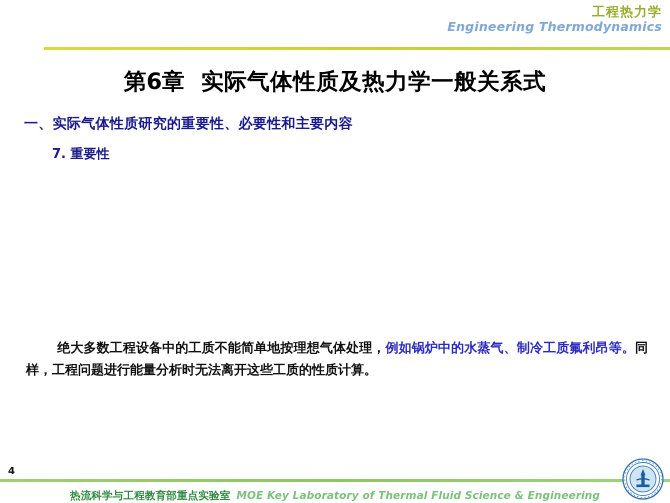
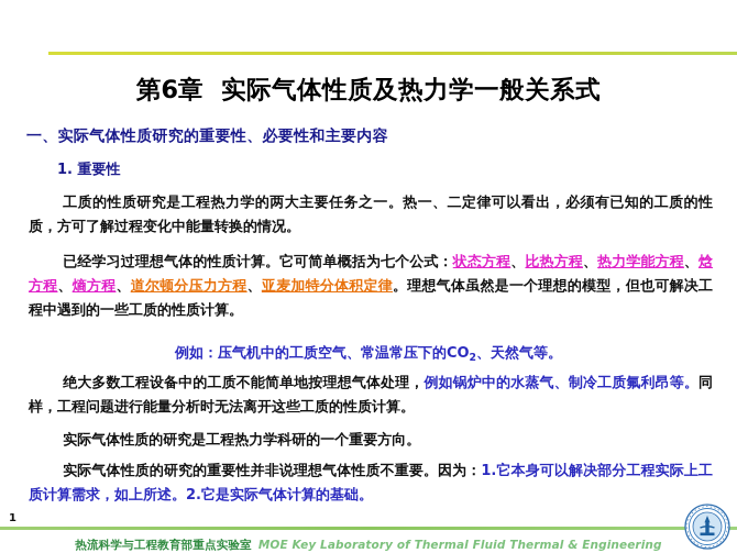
- 工程热力学
- Engineering Thermodynamics
  第6章 实际气体性质及热力学一般关系式
  一、实际气体性质研究的重要性、必要性和主要内容
- 7. 重要性
+ 1. 重要性
+ 工质的性质研究是工程热力学的两大主要任务之一。热一、二定律可以看出，必须有已知的工质的性质，方可了解过程变化中能量转换的情况。
+ 已经学习过理想气体的性质计算。它可简单概括为七个公式：状态方程、比热方程、热力学能方程、焓方程、熵方程、道尔顿分压力方程、亚麦加特分体积定律。理想气体虽然是一个理想的模型，但也可解决工程中遇到的一些工质的性质计算。
+ 例如：压气机中的工质空气、常温常压下的CO2、天然气等。
  绝大多数工程设备中的工质不能简单地按理想气体处理，例如锅炉中的水蒸气、制冷工质氟利昂等。同样，工程问题进行能量分析时无法离开这些工质的性质计算。
+ 实际气体性质的研究是工程热力学科研的一个重要方向。
+ 实际气体性质的研究的重要性并非说理想气体性质不重要。因为：1.它本身可以解决部分工程实际上工质计算需求，如上所述。2.它是实际气体计算的基础。
- 4
+ 1
- 热流科学与工程教育部重点实验室 MOE Key Laboratory of Thermal Fluid Science & Engineering
+ 热流科学与工程教育部重点实验室 MOE Key Laboratory of Thermal Fluid Thermal & Engineering
